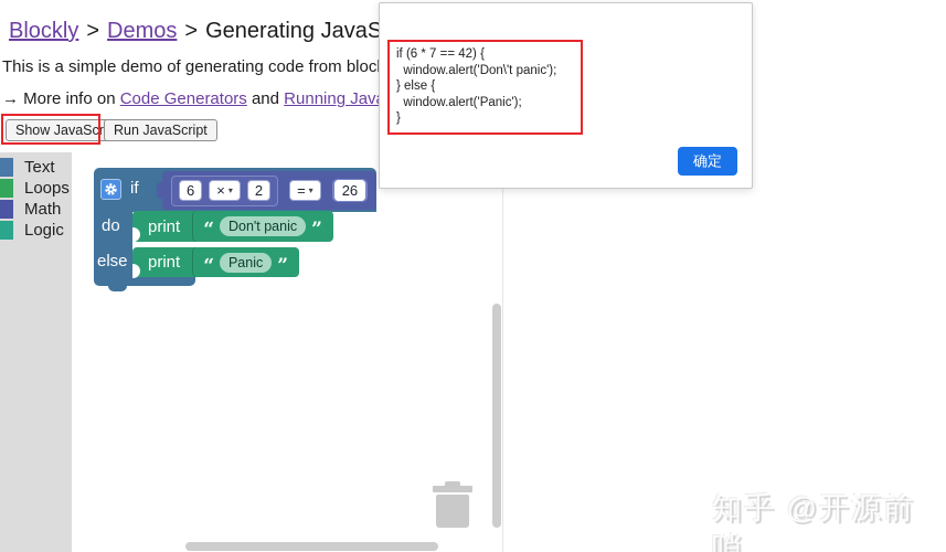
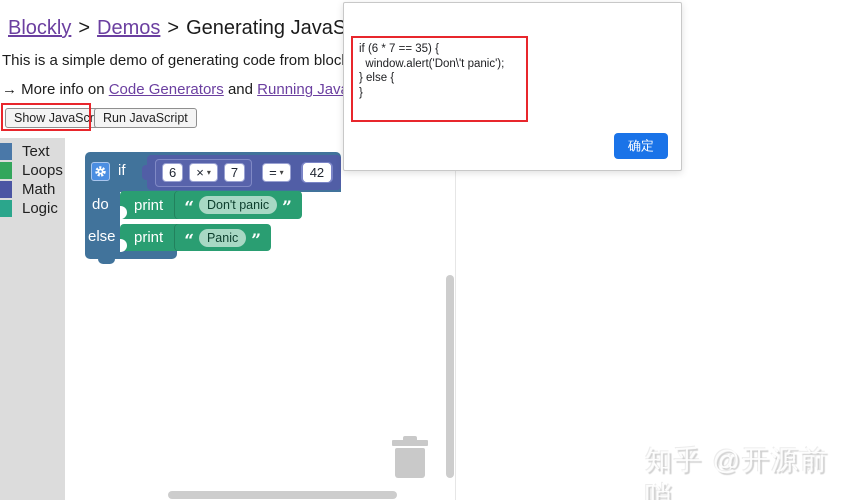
  Blockly > Demos > Generating JavaS
  This is a simple demo of generating code from bloc
  → More info on Code Generators and Running Jav
  Show JavaScr
  Run JavaScript
  Text
  Loops
  Math
  Logic
  if
  do
  else
  6
  ×
  ▾
- 2
+ 7
  =
  ▾
- 26
+ 42
  print
  “
  Don't panic
  ”
  print
  “
  Panic
  ”
- if (6 * 7 == 42) {
+ if (6 * 7 == 35) {
  window.alert('Don\'t panic');
  } else {
- window.alert('Panic');
  }
  确定
  知乎 @开源前哨
